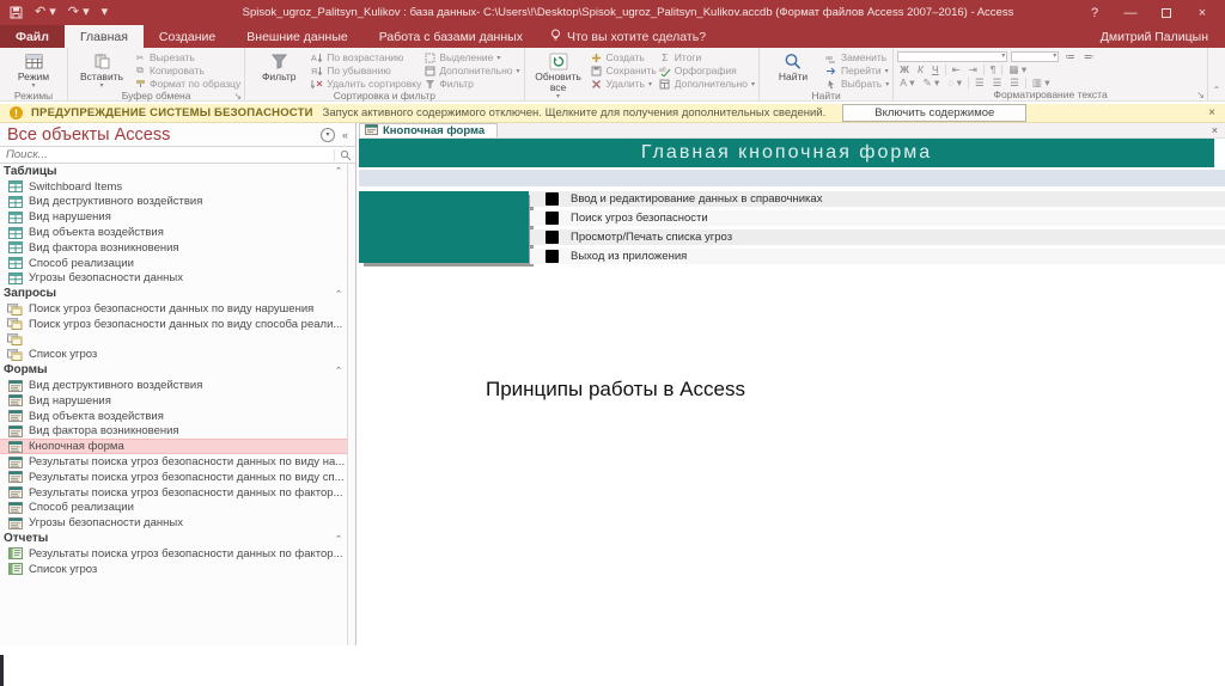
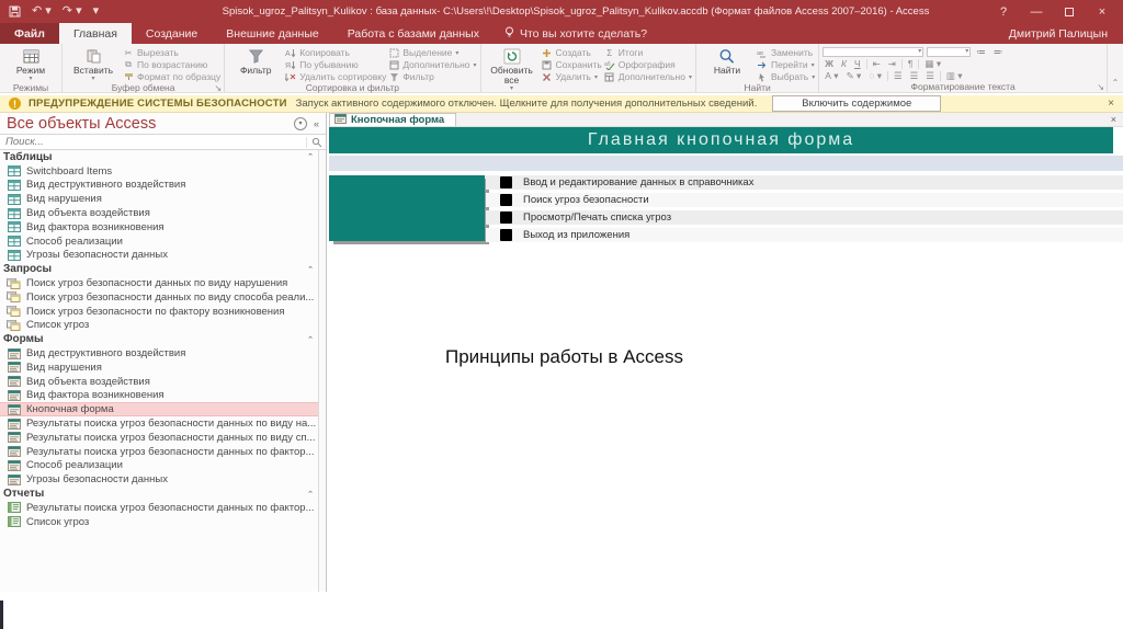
  ↶ ▾
  ↷ ▾
  ▾
  Spisok_ugroz_Palitsyn_Kulikov : база данных- C:\Users\!\Desktop\Spisok_ugroz_Palitsyn_Kulikov.accdb (Формат файлов Access 2007–2016) - Access
  ?
  —
  ×
  Файл
  Главная
  Создание
  Внешние данные
  Работа с базами данных
  Что вы хотите сделать?
  Дмитрий Палицын
  Режим
  Режимы
  Вставить
  ✂
  Вырезать
  ⧉
- Копировать
+ По возрастанию
  Формат по образцу
  Буфер обмена
  ↘
  Фильтр
- По возрастанию
+ Копировать
  По убыванию
  Удалить сортировку
  Выделение
  Дополнительно
  Фильтр
  Сортировка и фильтр
  Обновить все
  Создать
  Сохранить
  Удалить
  Σ
  Итоги
  Орфография
  Дополнительно
  Найти
  Заменить
  Перейти
  Выбрать
  Найти
  ≔
  ≕
  Ж
  К
  Ч
  ⇤
  ⇥
  ¶
  ▦ ▾
  А ▾
  ✎ ▾
  ◌ ▾
  ☰
  ☰
  ☰
  ▥ ▾
  Форматирование текста
  ↘
  ⌃
  !
  ПРЕДУПРЕЖДЕНИЕ СИСТЕМЫ БЕЗОПАСНОСТИ
  Запуск активного содержимого отключен. Щелкните для получения дополнительных сведений.
  Включить содержимое
  ×
  Все объекты Access
  «
  Поиск...
  Таблицы
  Switchboard Items
  Вид деструктивного воздействия
  Вид нарушения
  Вид объекта воздействия
  Вид фактора возникновения
  Способ реализации
  Угрозы безопасности данных
  Запросы
  Поиск угроз безопасности данных по виду нарушения
  Поиск угроз безопасности данных по виду способа реали...
+ Поиск угроз безопасности по фактору возникновения
  Список угроз
  Формы
  Вид деструктивного воздействия
  Вид нарушения
  Вид объекта воздействия
  Вид фактора возникновения
  Кнопочная форма
  Результаты поиска угроз безопасности данных по виду на...
  Результаты поиска угроз безопасности данных по виду сп...
  Результаты поиска угроз безопасности данных по фактор...
  Способ реализации
  Угрозы безопасности данных
  Отчеты
  Результаты поиска угроз безопасности данных по фактор...
  Список угроз
  Кнопочная форма
  ×
  Главная кнопочная форма
  Ввод и редактирование данных в справочниках
  Поиск угроз безопасности
  Просмотр/Печать списка угроз
  Выход из приложения
  Принципы работы в Access
